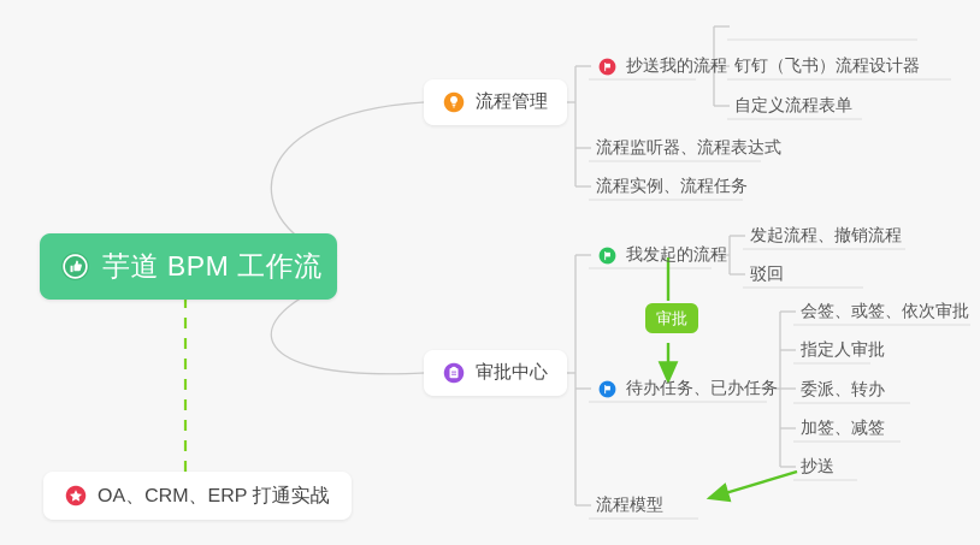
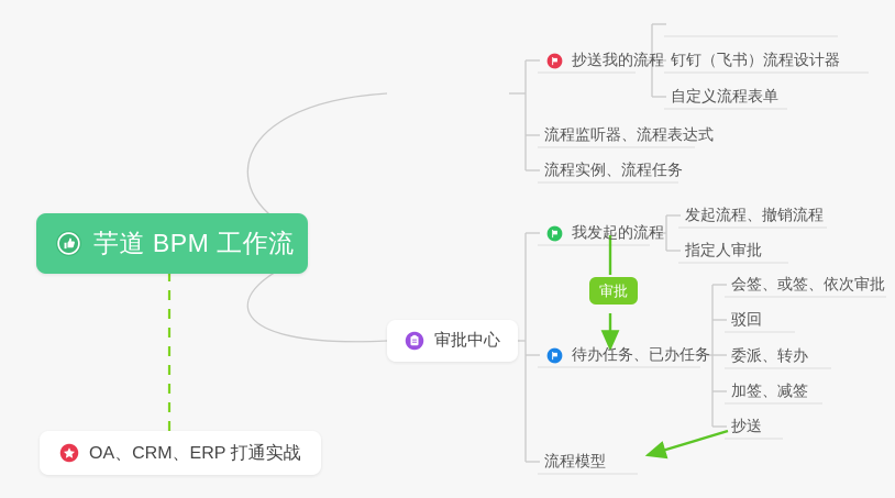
  芋道 BPM 工作流
- 流程管理
  抄送我的流程
  钉钉（飞书）流程设计器
  自定义流程表单
  流程监听器、流程表达式
  流程实例、流程任务
  审批中心
  我发起的流程
  发起流程、撤销流程
- 驳回
+ 指定人审批
  审批
  待办任务、已办任务
  会签、或签、依次审批
- 指定人审批
+ 驳回
  委派、转办
  加签、减签
  抄送
  流程模型
  OA、CRM、ERP 打通实战
